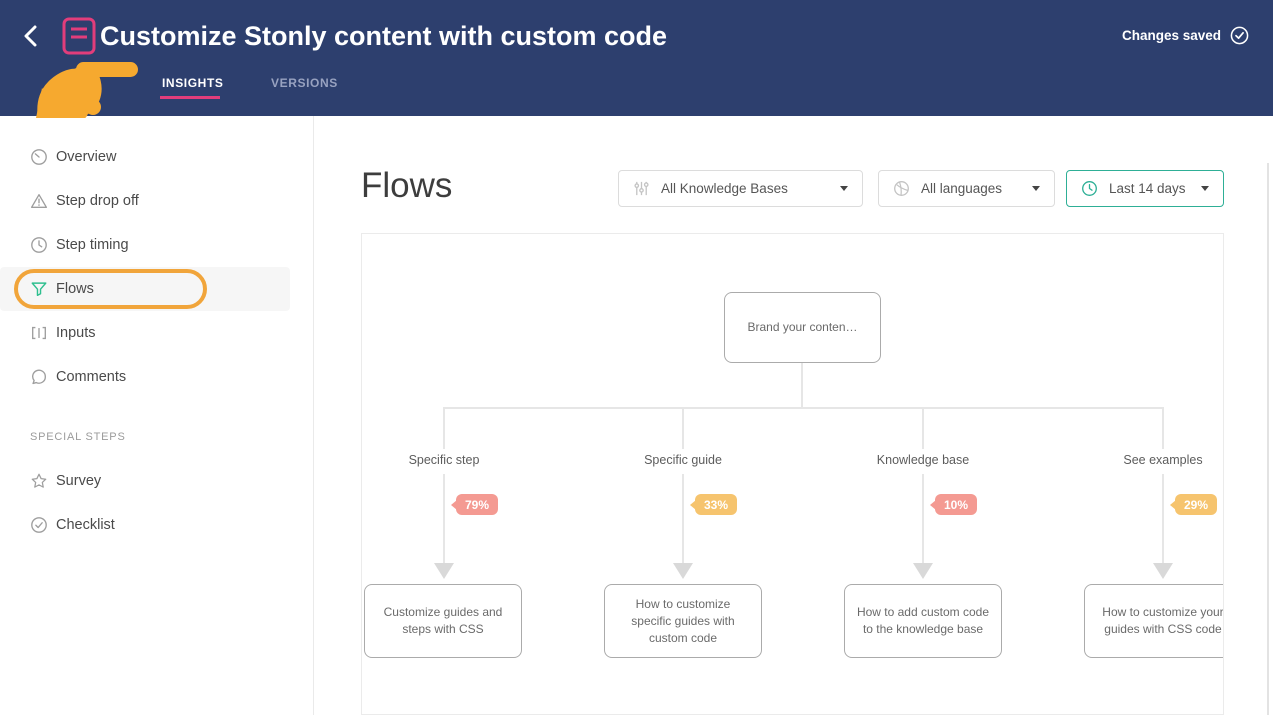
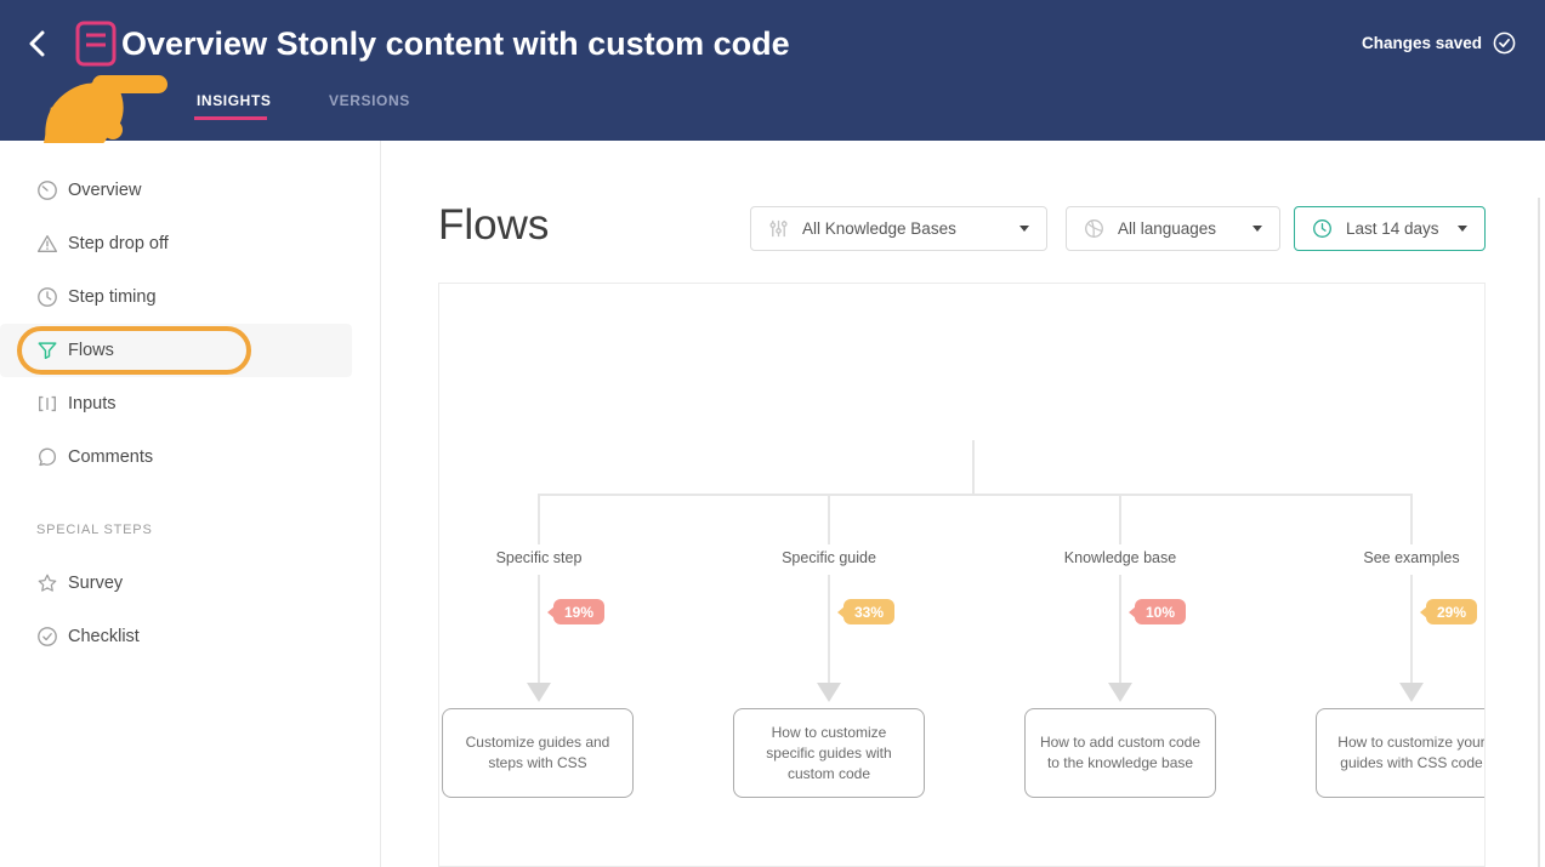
- Customize Stonly content with custom code
+ Overview Stonly content with custom code
  Changes saved
  INSIGHTS
  VERSIONS
  Overview
  Step drop off
  Step timing
  Flows
  Inputs
  Comments
  SPECIAL STEPS
  Survey
  Checklist
  Flows
  All Knowledge Bases
  All languages
  Last 14 days
- Brand your conten…
  Specific step
- 79%
+ 19%
  Customize guides and steps with CSS
  Specific guide
  33%
  How to customize specific guides with custom code
  Knowledge base
  10%
  How to add custom code to the knowledge base
  See examples
  29%
  How to customize your guides with CSS code
